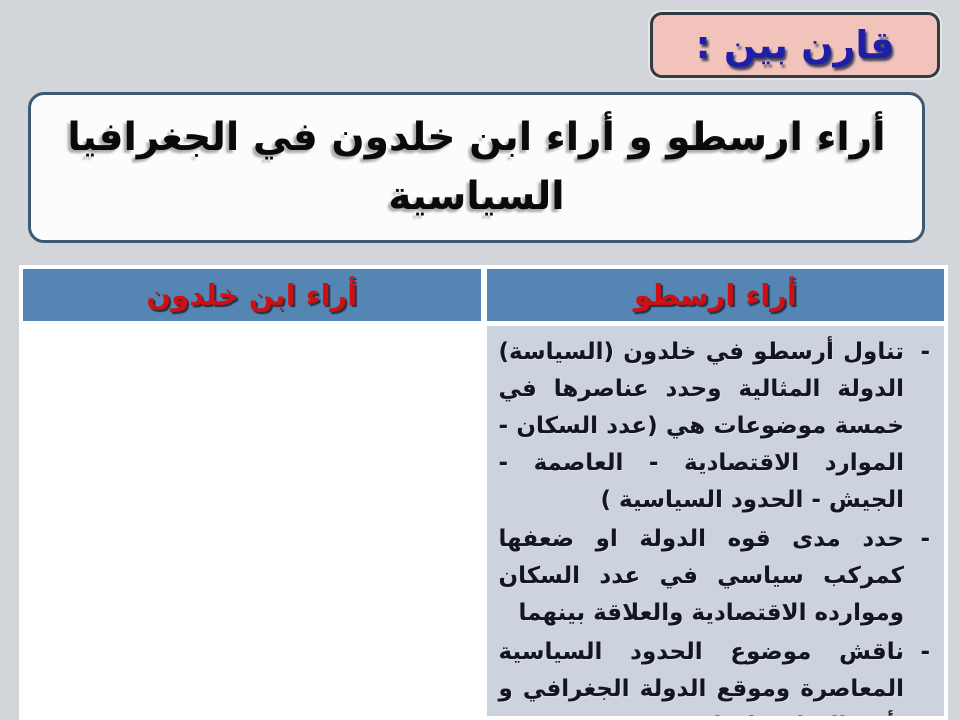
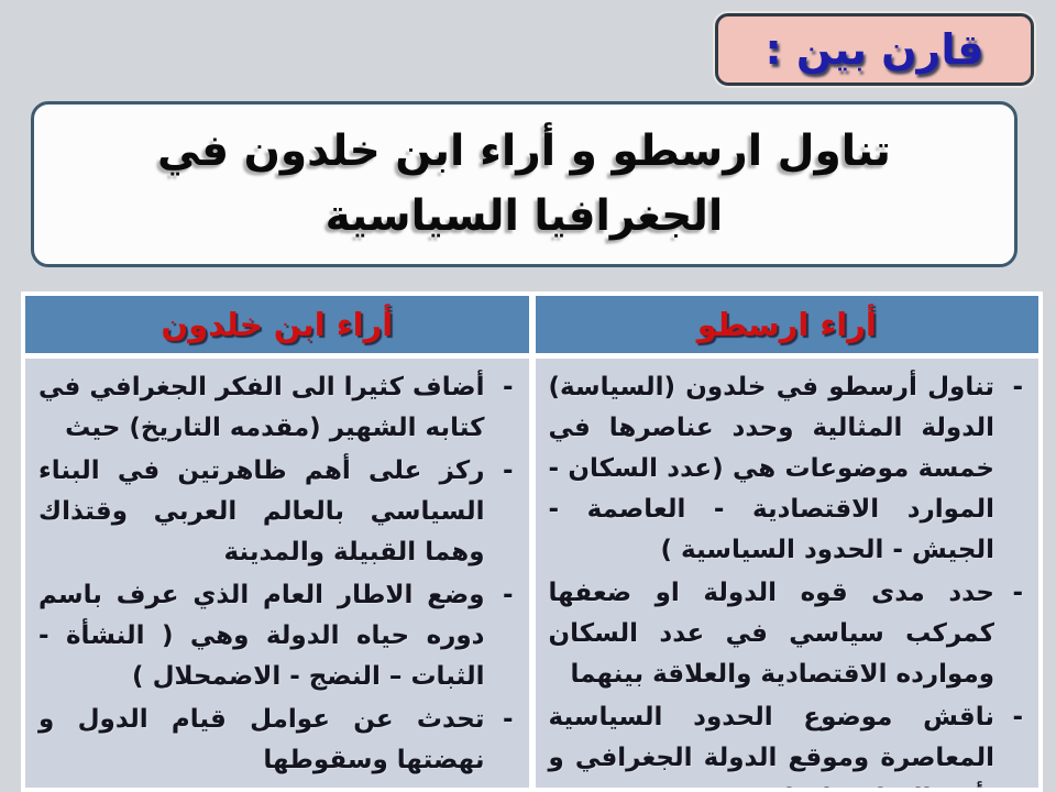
  قارن بين :
- أراء ارسطو و أراء ابن خلدون في الجغرافيا السياسية
+ تناول ارسطو و أراء ابن خلدون في الجغرافيا السياسية
  أراء ارسطو
  تناول أرسطو في خلدون (السياسة) الدولة المثالية وحدد عناصرها في خمسة موضوعات هي (عدد السكان - الموارد الاقتصادية - العاصمة - الجيش - الحدود السياسية )
  حدد مدى قوه الدولة او ضعفها كمركب سياسي في عدد السكان وموارده الاقتصادية والعلاقة بينهما
  ناقش موضوع الحدود السياسية المعاصرة وموقع الدولة الجغرافي و
  أراء ابن خلدون
+ أضاف كثيرا الى الفكر الجغرافي في كتابه الشهير (مقدمه التاريخ) حيث
+ ركز على أهم ظاهرتين في البناء السياسي بالعالم العربي وقتذاك وهما القبيلة والمدينة
+ وضع الاطار العام الذي عرف باسم دوره حياه الدولة وهي ( النشأة - الثبات – النضج - الاضمحلال )
+ تحدث عن عوامل قيام الدول و نهضتها وسقوطها
